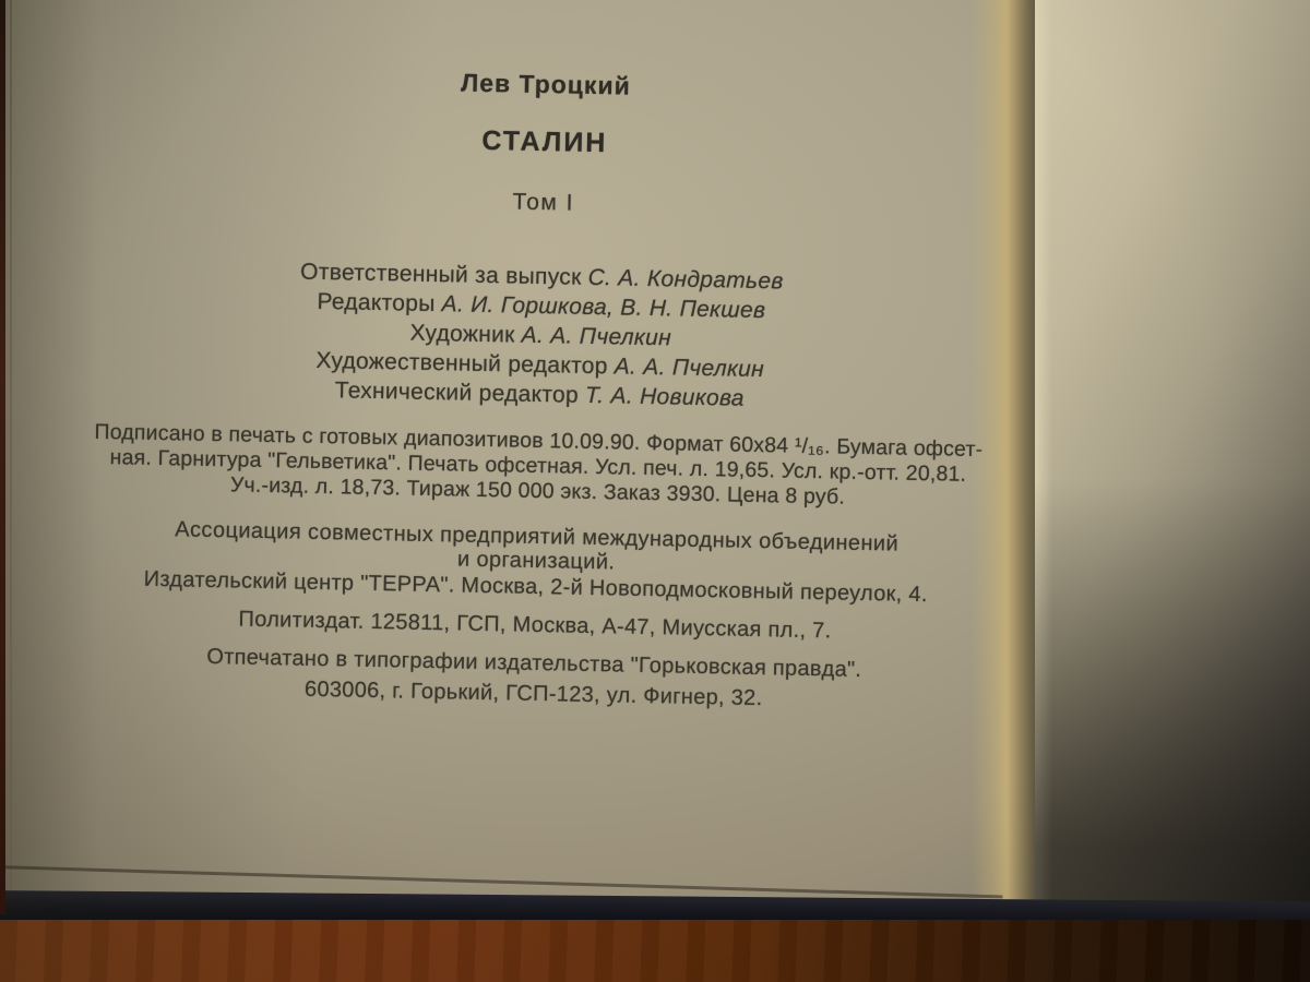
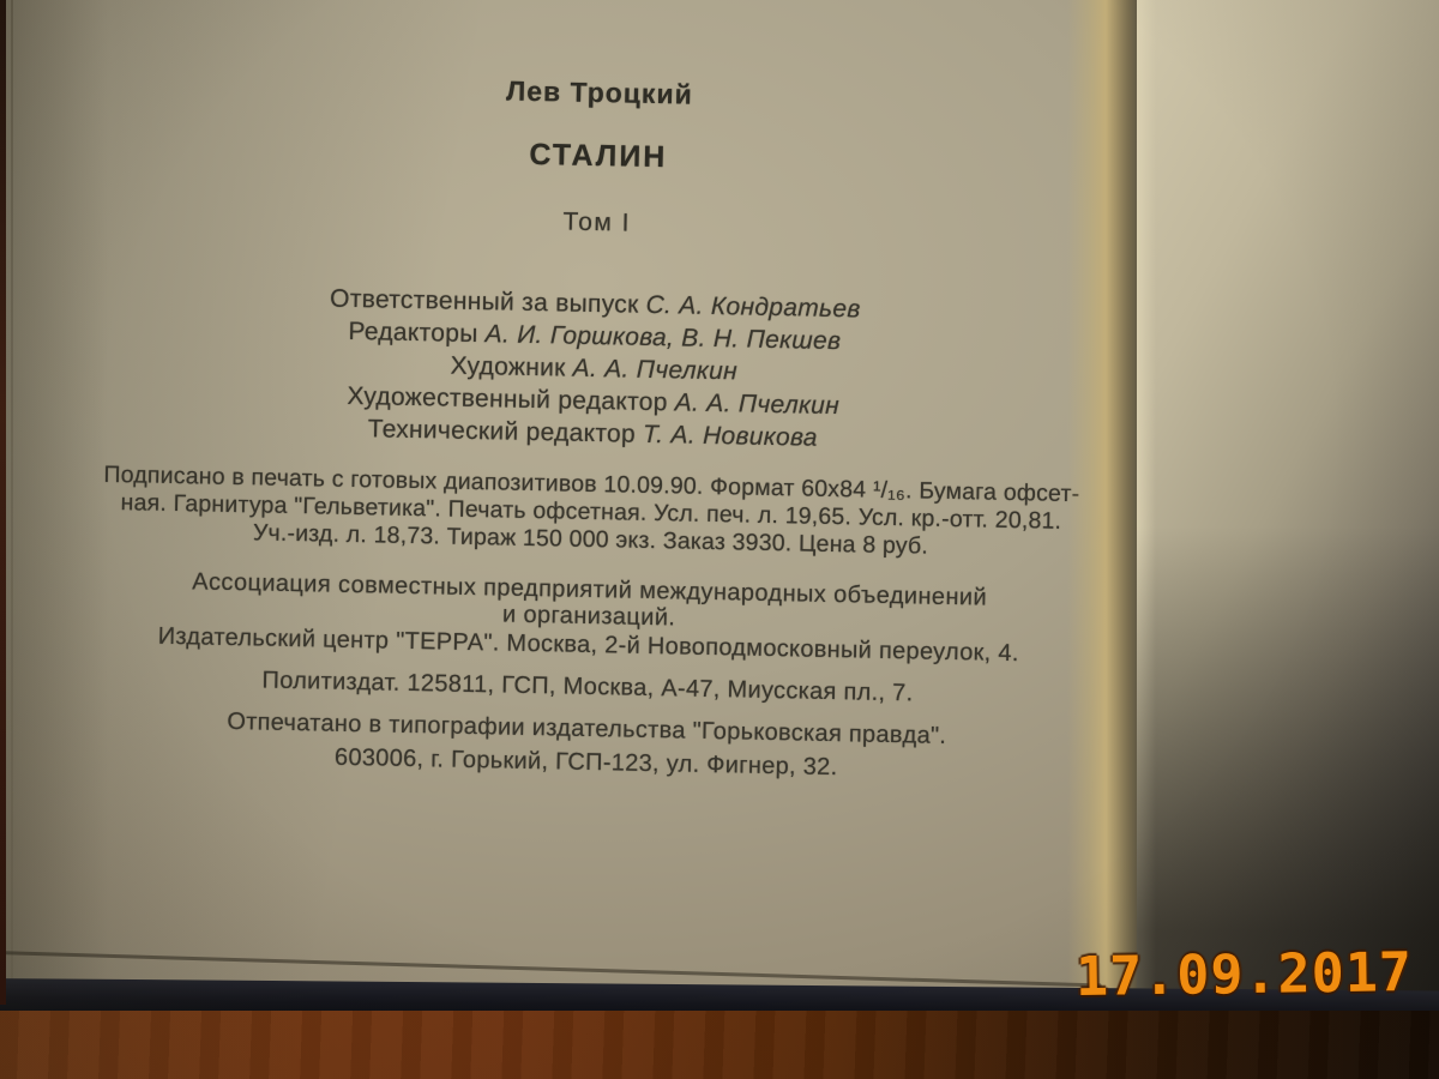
+ 17.09.2017
